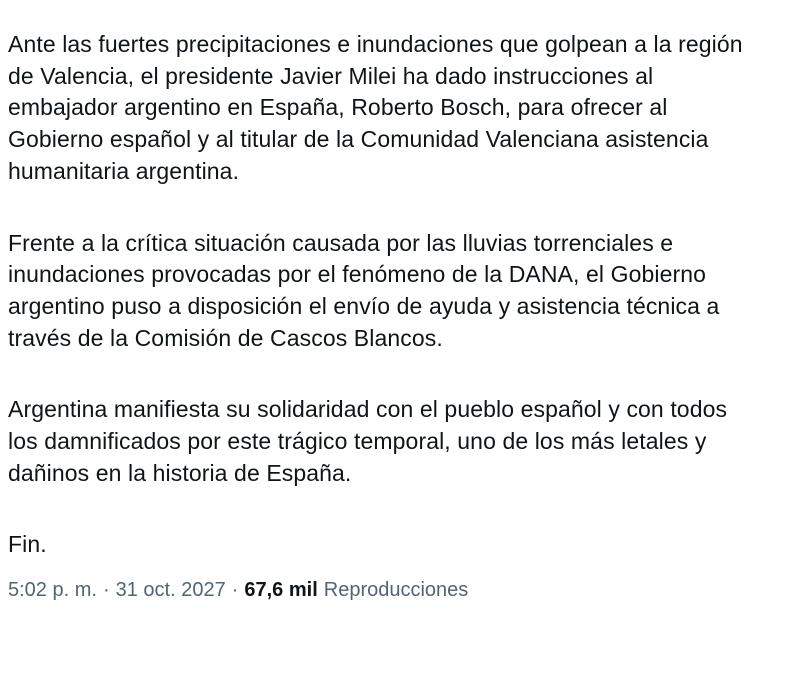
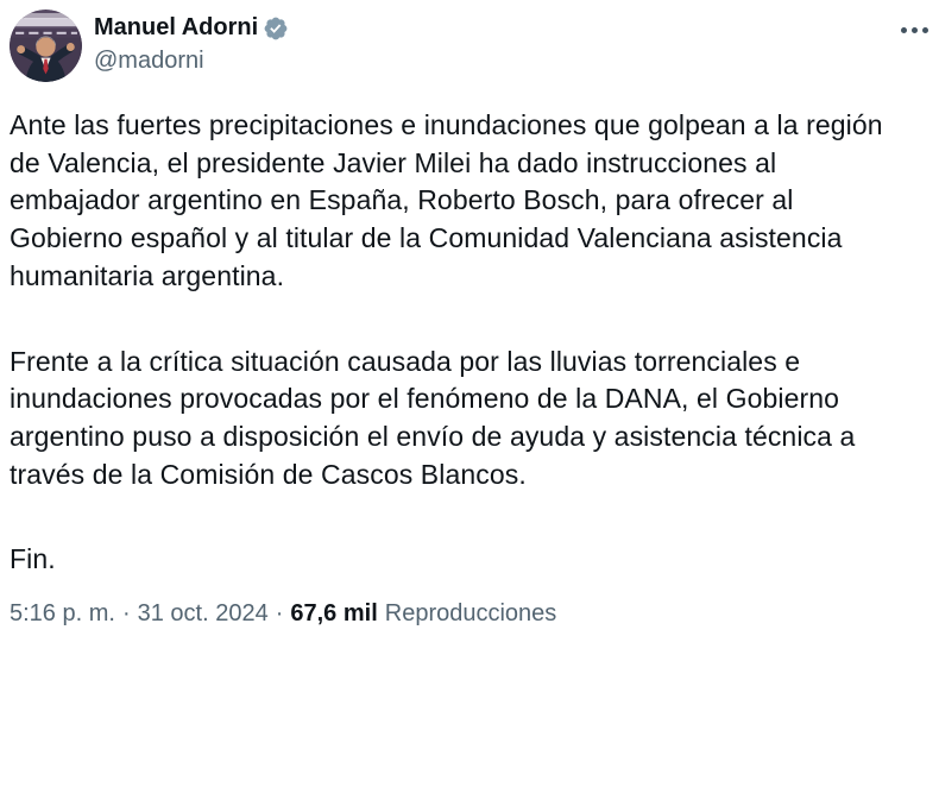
+ Manuel Adorni
+ @madorni
  Ante las fuertes precipitaciones e inundaciones que golpean a la región
  de Valencia, el presidente Javier Milei ha dado instrucciones al
  embajador argentino en España, Roberto Bosch, para ofrecer al
  Gobierno español y al titular de la Comunidad Valenciana asistencia
  humanitaria argentina.
  Frente a la crítica situación causada por las lluvias torrenciales e
  inundaciones provocadas por el fenómeno de la DANA, el Gobierno
  argentino puso a disposición el envío de ayuda y asistencia técnica a
  través de la Comisión de Cascos Blancos.
- Argentina manifiesta su solidaridad con el pueblo español y con todos
- los damnificados por este trágico temporal, uno de los más letales y
- dañinos en la historia de España.
  Fin.
- 5:02 p. m.
+ 5:16 p. m.
  ·
- 31 oct. 2027
+ 31 oct. 2024
  ·
  67,6 mil
  Reproducciones
